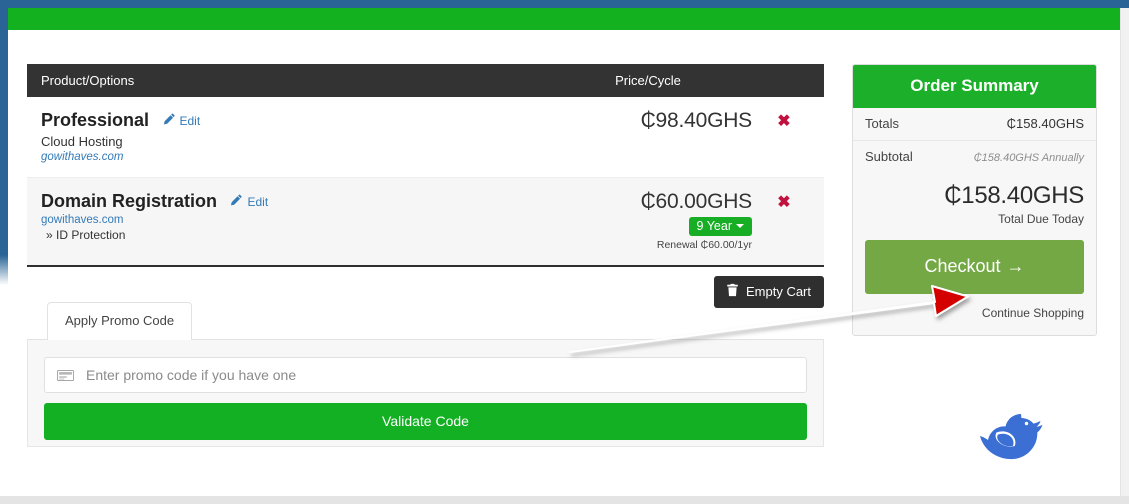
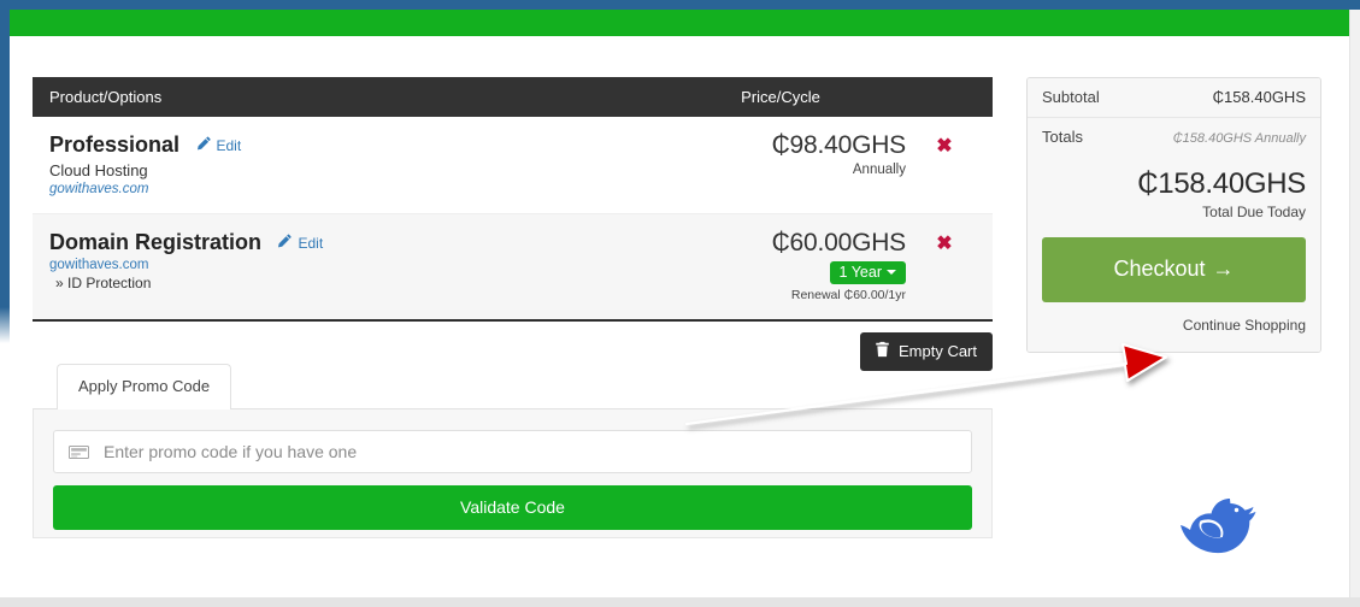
  Product/Options
  Price/Cycle
  Professional Edit
  Cloud Hosting
  gowithaves.com
  ₵98.40GHS
+ Annually
  ✖
  Domain Registration Edit
  gowithaves.com
  » ID Protection
  ₵60.00GHS
- 9 Year
+ 1 Year
  Renewal ₵60.00/1yr
  ✖
  Empty Cart
  Apply Promo Code
  Enter promo code if you have one
  Validate Code
- Order Summary
- Totals
+ Subtotal
  ₵158.40GHS
- Subtotal
+ Totals
  ₵158.40GHS Annually
  ₵158.40GHS
  Total Due Today
  Checkout →
  Continue Shopping
